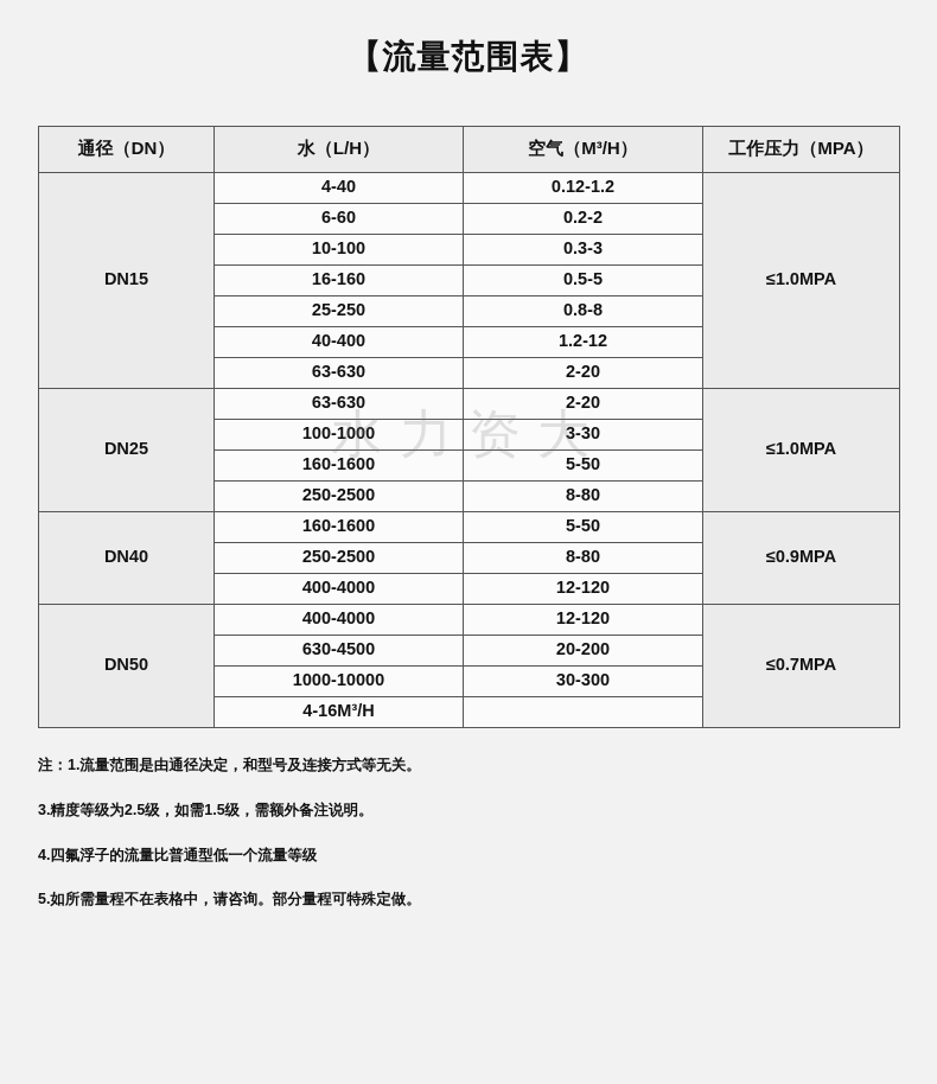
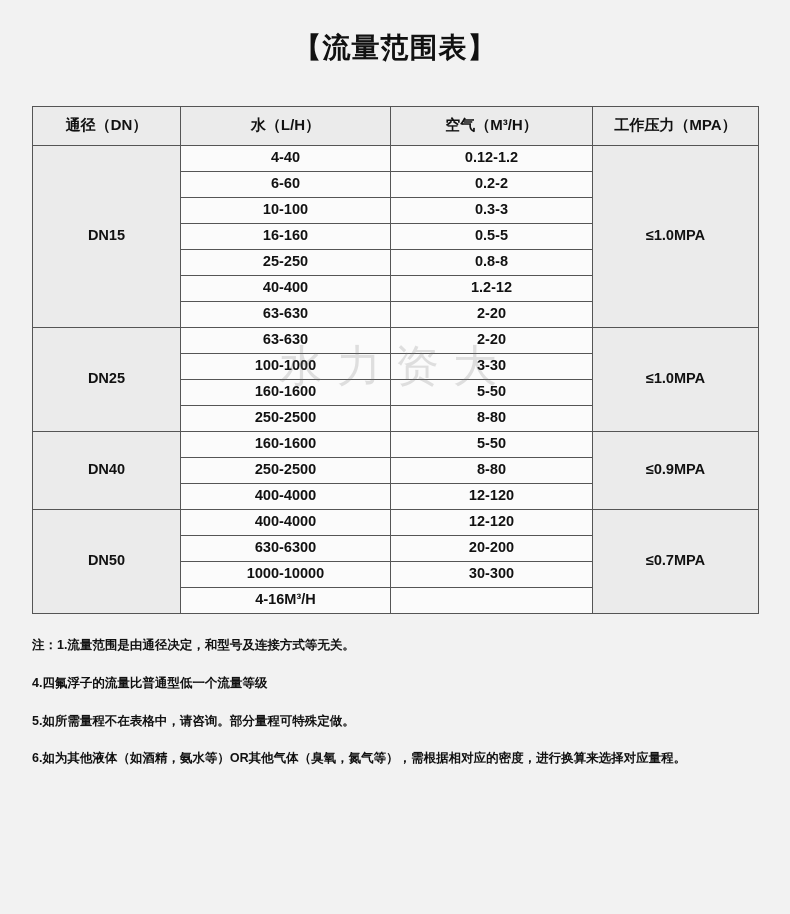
  【流量范围表】
  通径（DN）	水（L/H）	空气（M³/H）	工作压力（MPA）
  DN15	4-40	0.12-1.2	≤1.0MPA
  6-60	0.2-2
  10-100	0.3-3
  16-160	0.5-5
  25-250	0.8-8
  40-400	1.2-12
  63-630	2-20
  DN25	63-630	2-20	≤1.0MPA
  100-1000	3-30
  160-1600	5-50
  250-2500	8-80
  DN40	160-1600	5-50	≤0.9MPA
  250-2500	8-80
  400-4000	12-120
  DN50	400-4000	12-120	≤0.7MPA
- 630-4500	20-200
+ 630-6300	20-200
  1000-10000	30-300
  4-16M³/H
  水力资大
  注：1.流量范围是由通径决定，和型号及连接方式等无关。
- 3.精度等级为2.5级，如需1.5级，需额外备注说明。
  4.四氟浮子的流量比普通型低一个流量等级
  5.如所需量程不在表格中，请咨询。部分量程可特殊定做。
+ 6.如为其他液体（如酒精，氨水等）OR其他气体（臭氧，氮气等），需根据相对应的密度，进行换算来选择对应量程。
